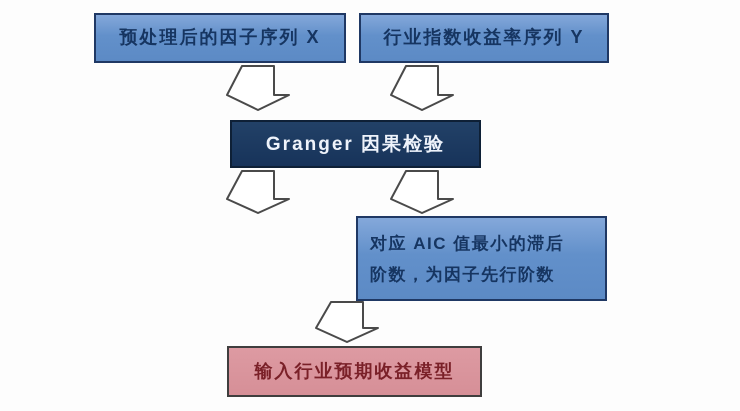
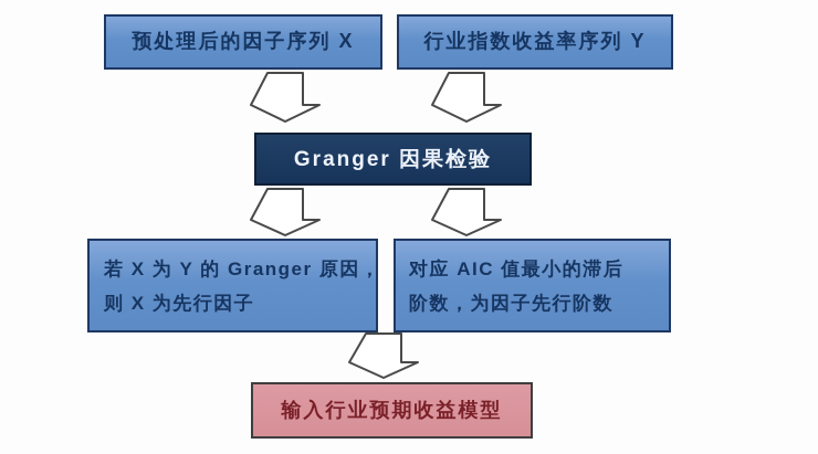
  预处理后的因子序列 X
  行业指数收益率序列 Y
  Granger 因果检验
+ 若 X 为 Y 的 Granger 原因，
+ 则 X 为先行因子
  对应 AIC 值最小的滞后
  阶数，为因子先行阶数
  输入行业预期收益模型
